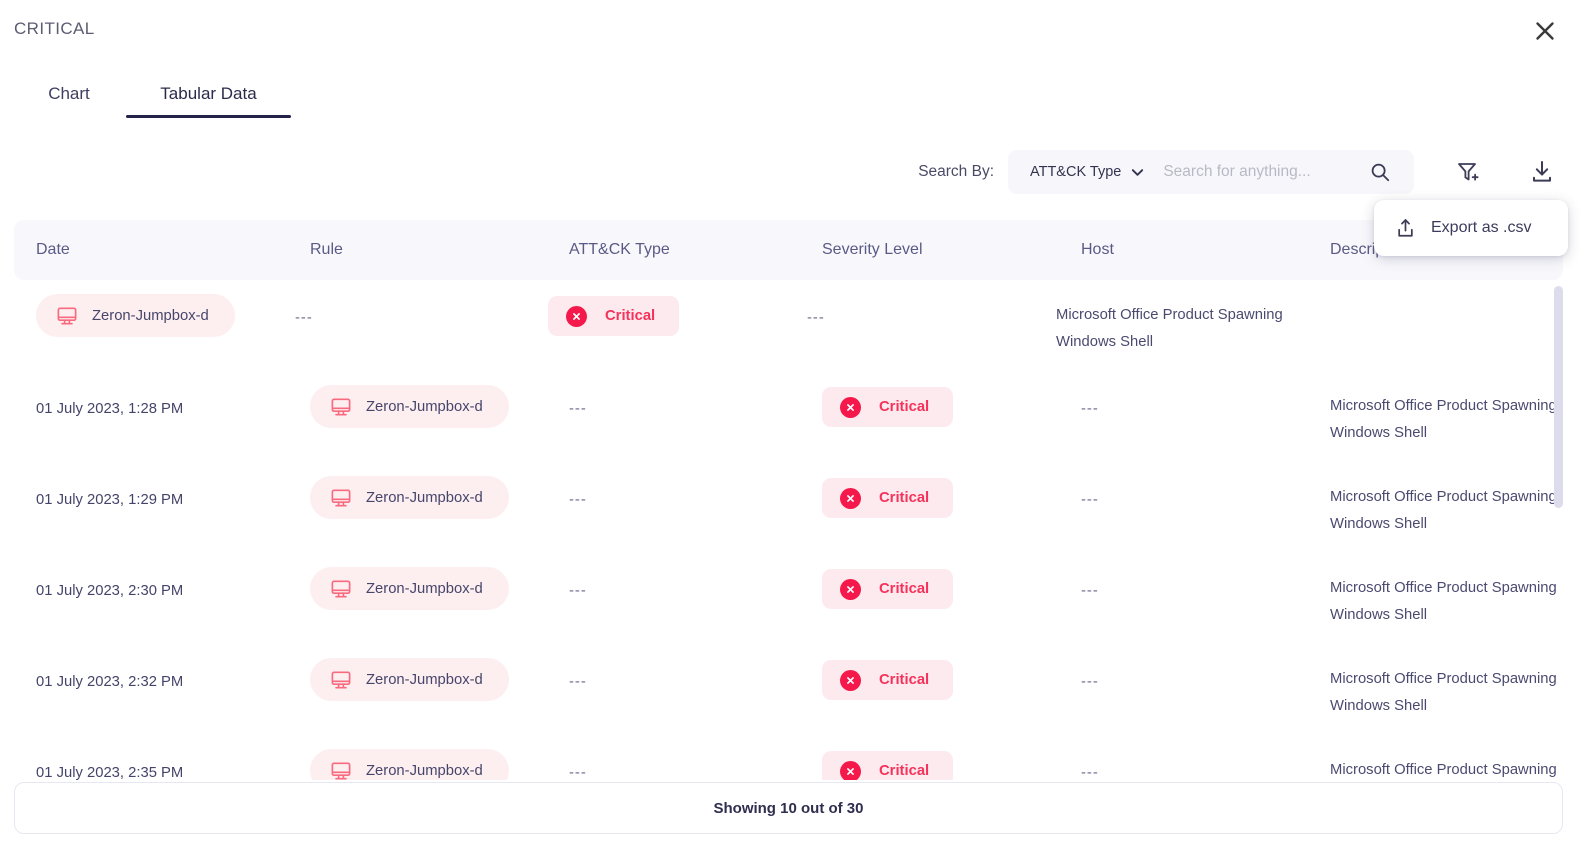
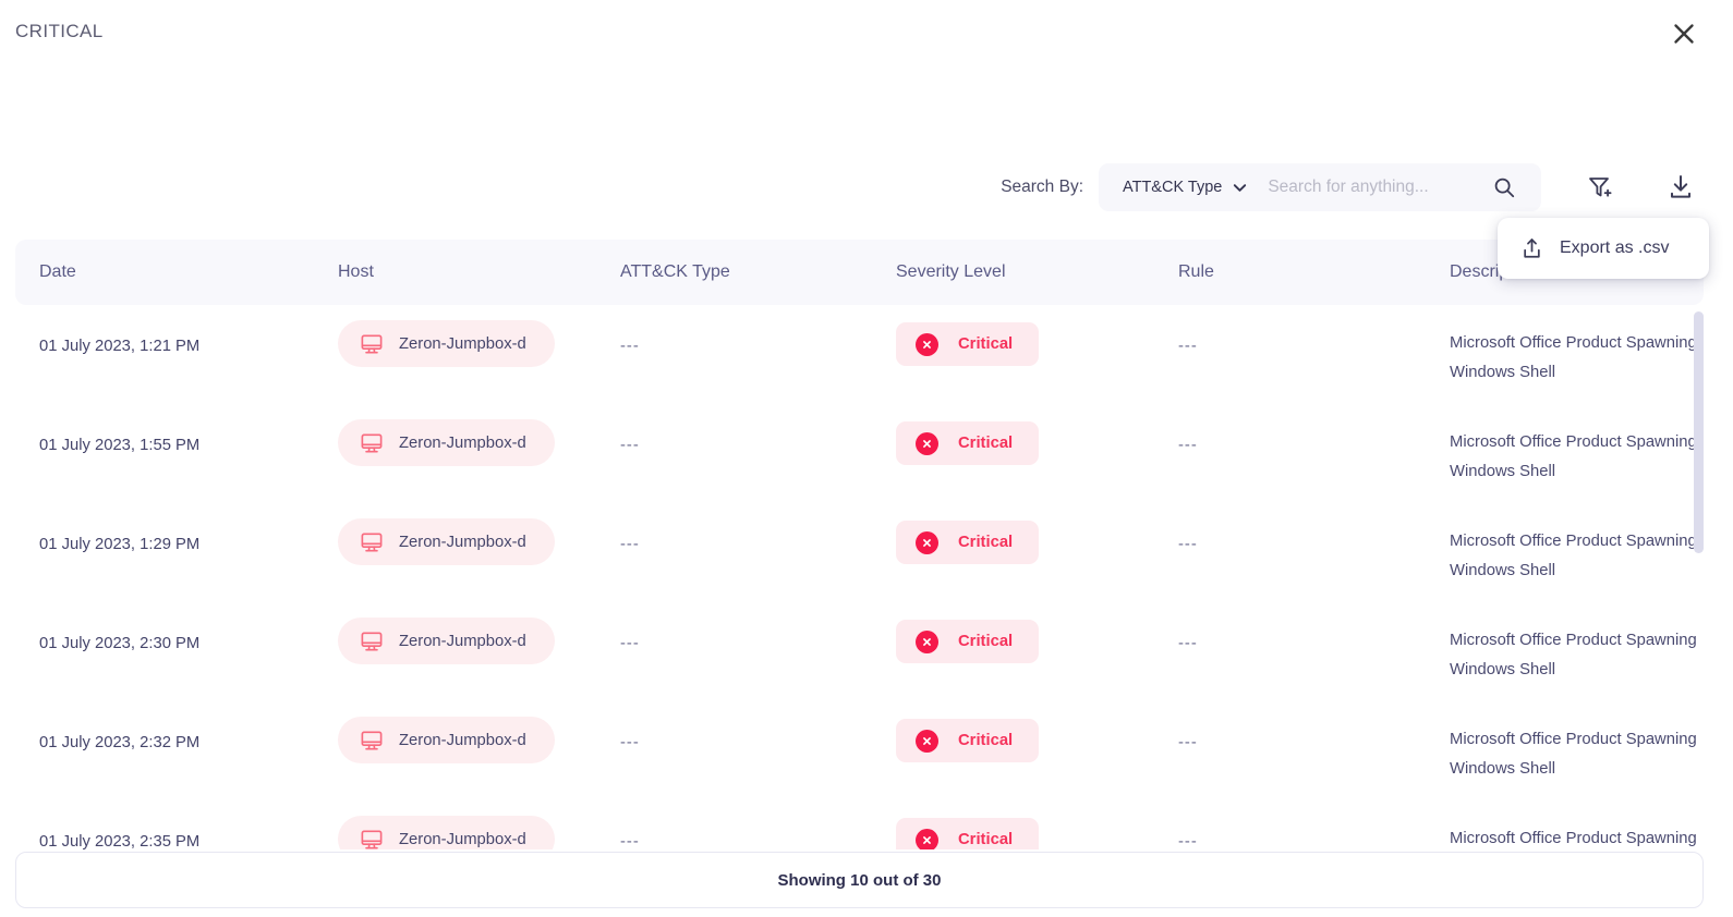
  CRITICAL
- Chart
- Tabular Data
  Search By:
  ATT&CK Type
  Search for anything...
  Export as .csv
  Date
- Rule
+ Host
  ATT&CK Type
  Severity Level
- Host
+ Rule
+ 01 July 2023, 1:21 PM
  Zeron-Jumpbox-d
  ---
  Critical
  ---
  Microsoft Office Product Spawning Windows Shell
- 01 July 2023, 1:28 PM
+ 01 July 2023, 1:55 PM
  Zeron-Jumpbox-d
  ---
  Critical
  ---
  Microsoft Office Product Spawning Windows Shell
  01 July 2023, 1:29 PM
  Zeron-Jumpbox-d
  ---
  Critical
  ---
  Microsoft Office Product Spawning Windows Shell
  01 July 2023, 2:30 PM
  Zeron-Jumpbox-d
  ---
  Critical
  ---
  Microsoft Office Product Spawning Windows Shell
  01 July 2023, 2:32 PM
  Zeron-Jumpbox-d
  ---
  Critical
  ---
  Microsoft Office Product Spawning Windows Shell
  01 July 2023, 2:35 PM
  Zeron-Jumpbox-d
  ---
  Critical
  ---
  Microsoft Office Product Spawning
  Showing 10 out of 30
